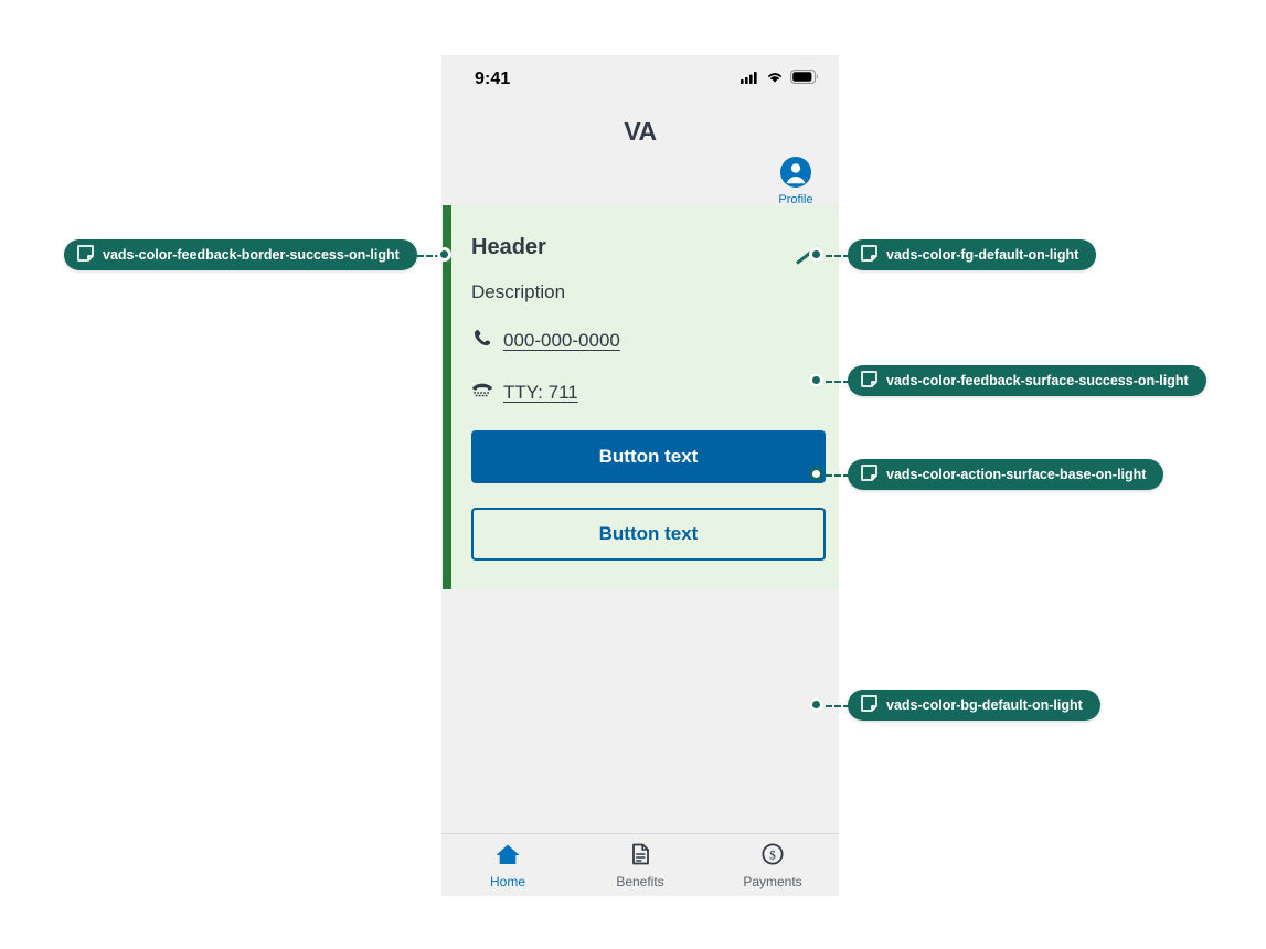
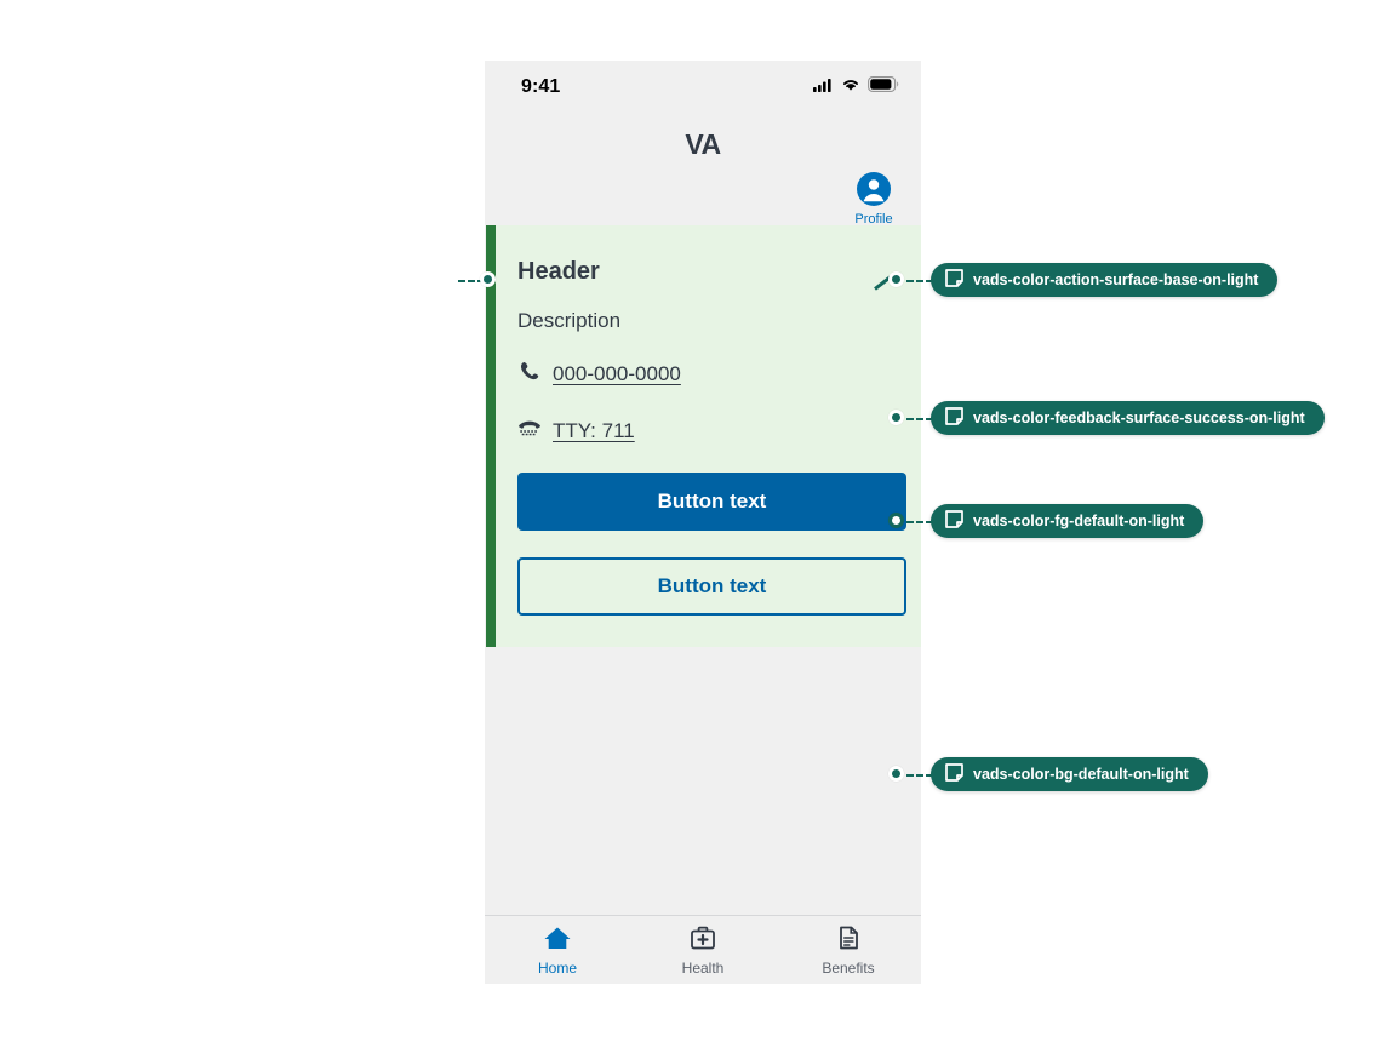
  9:41
  VA
  Profile
  Header
  Description
  000-000-0000
  TTY: 711
  Button text
  Button text
  Home
+ Health
  Benefits
- $
- Payments
- vads-color-feedback-border-success-on-light
- vads-color-fg-default-on-light
+ vads-color-action-surface-base-on-light
  vads-color-feedback-surface-success-on-light
- vads-color-action-surface-base-on-light
+ vads-color-fg-default-on-light
  vads-color-bg-default-on-light
